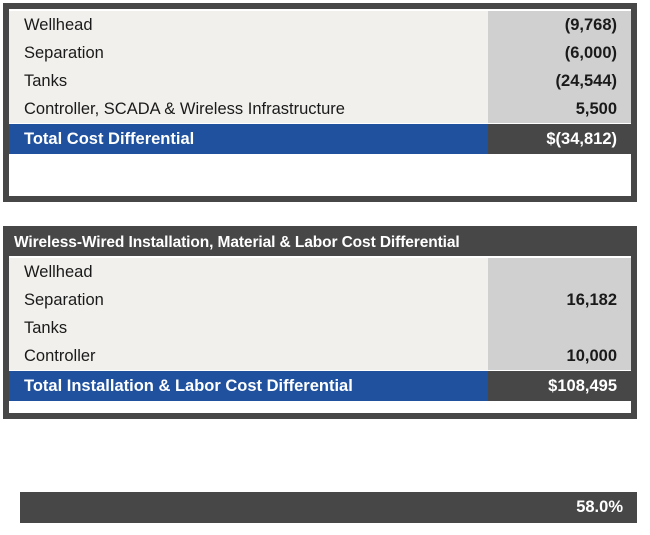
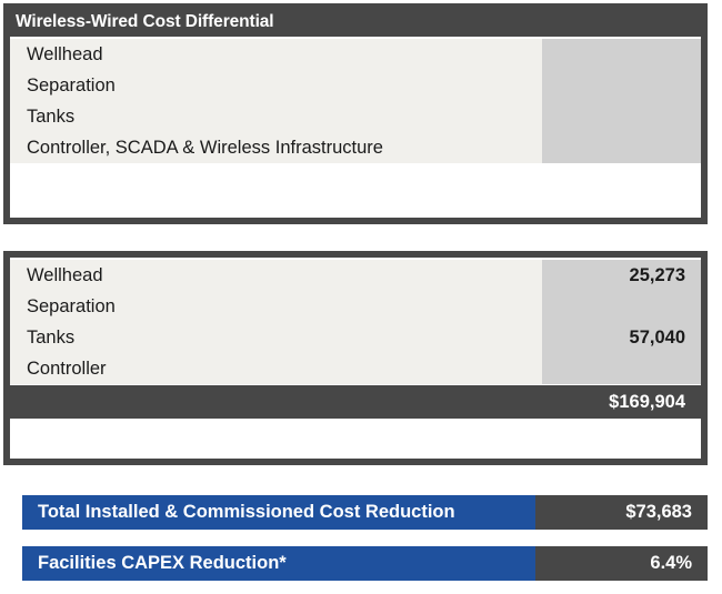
+ Wireless-Wired Cost Differential
  Wellhead
- (9,768)
  Separation
- (6,000)
  Tanks
- (24,544)
  Controller, SCADA & Wireless Infrastructure
- 5,500
- Total Cost Differential
- $(34,812)
- Wireless-Wired Installation, Material & Labor Cost Differential
  Wellhead
+ 25,273
  Separation
- 16,182
  Tanks
+ 57,040
  Controller
- 10,000
- Total Installation & Labor Cost Differential
- $108,495
+ $169,904
+ Total Installed & Commissioned Cost Reduction
+ $73,683
+ Facilities CAPEX Reduction*
- 58.0%
+ 6.4%
